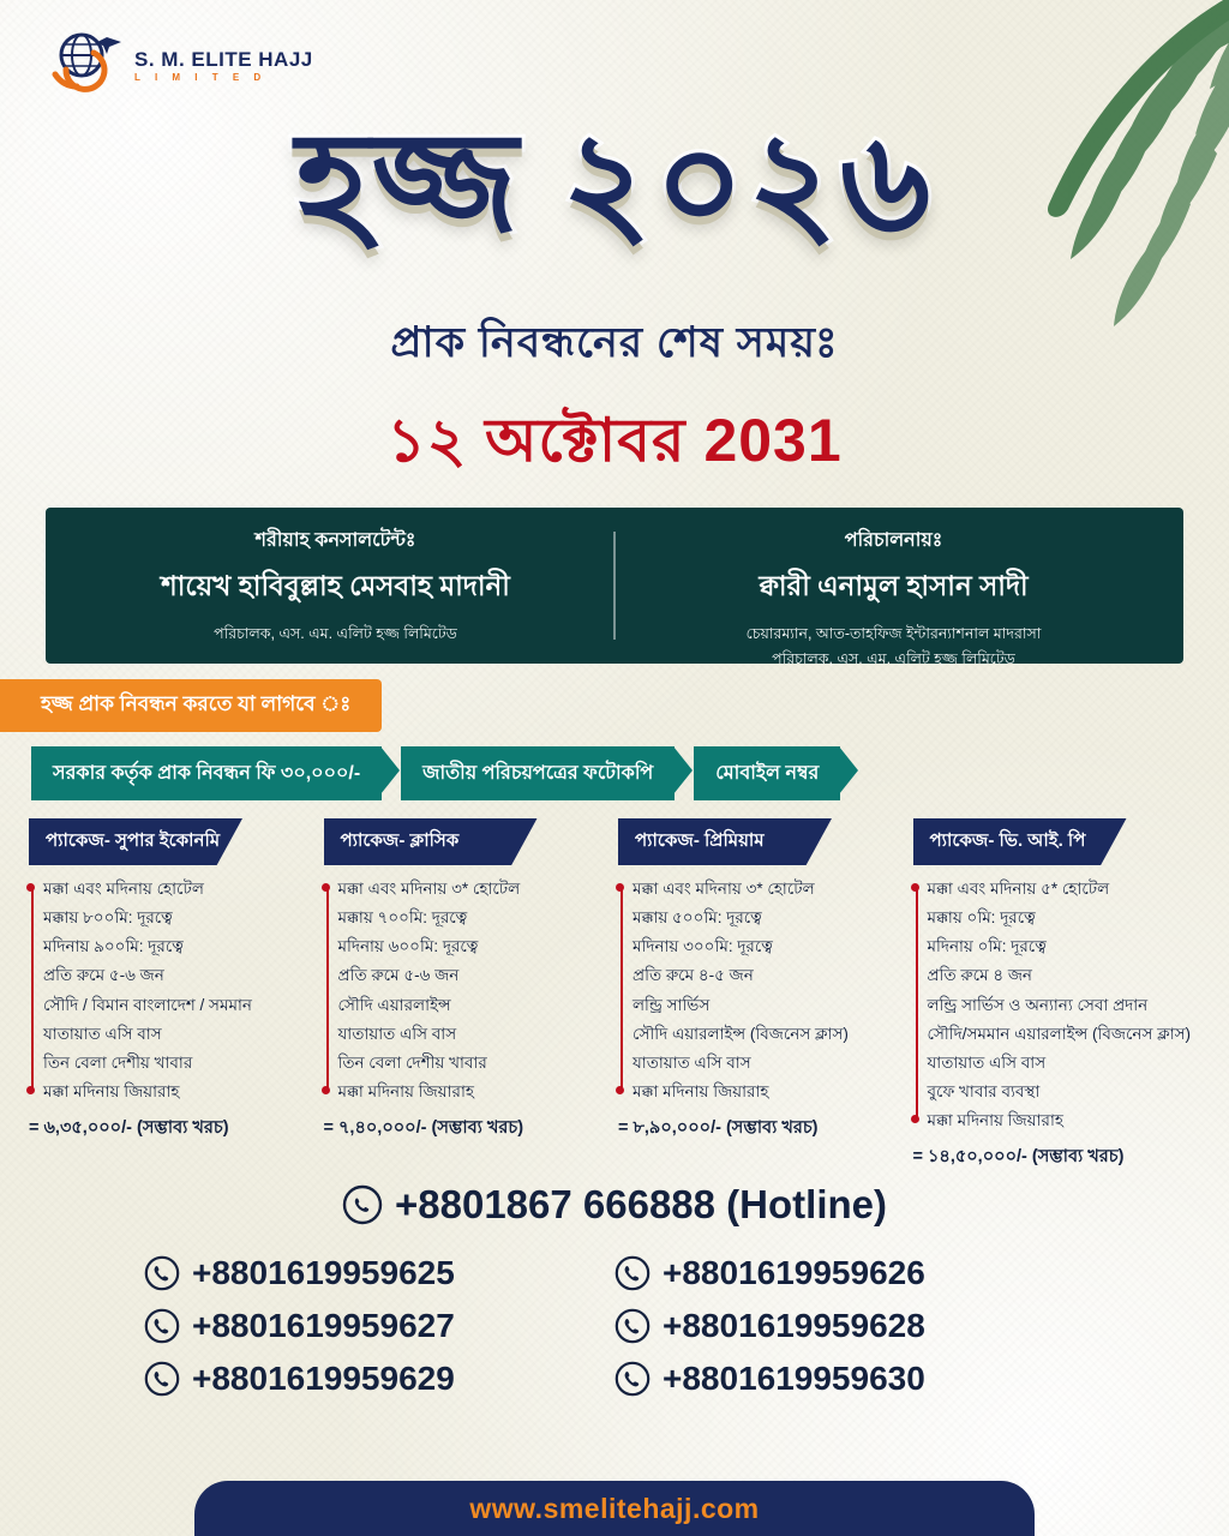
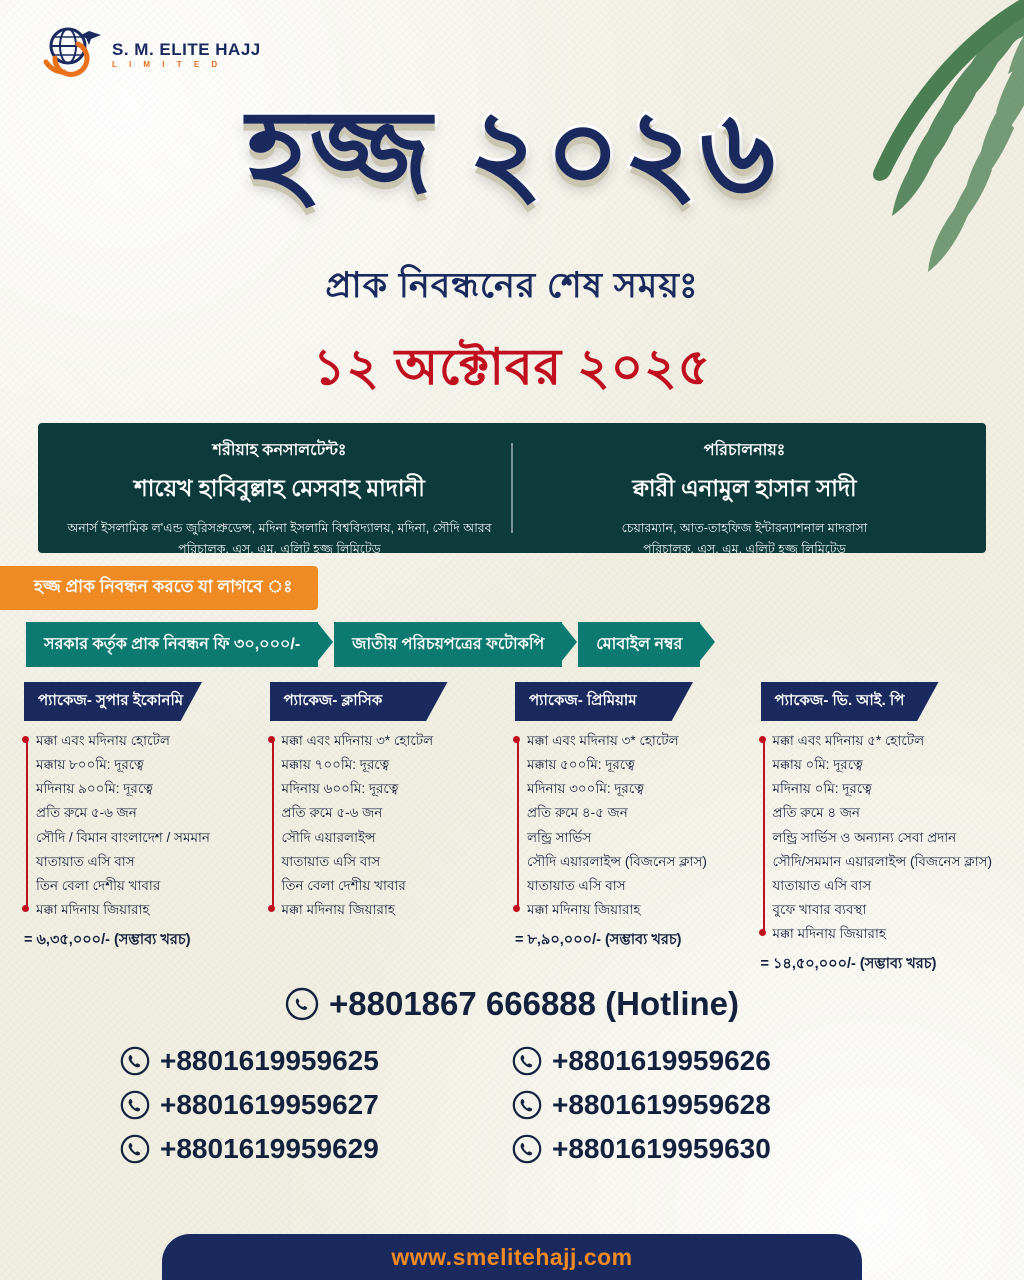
  S. M. ELITE HAJJ
  L I M I T E D
  হজ্জ ২০২৬
  প্রাক নিবন্ধনের শেষ সময়ঃ
- ১২ অক্টোবর 2031
+ ১২ অক্টোবর ২০২৫
  শরীয়াহ কনসালটেন্টঃ
  শায়েখ হাবিবুল্লাহ মেসবাহ মাদানী
+ অনার্স ইসলামিক ল'এন্ড জুরিসপ্রুডেন্স, মদিনা ইসলামি বিশ্ববিদ্যালয়, মদিনা, সৌদি আরব
  পরিচালক, এস. এম. এলিট হজ্জ লিমিটেড
  পরিচালনায়ঃ
  ক্বারী এনামুল হাসান সাদী
  চেয়ারম্যান, আত-তাহফিজ ইন্টারন্যাশনাল মাদরাসা
  পরিচালক, এস. এম. এলিট হজ্জ লিমিটেড
  হজ্জ প্রাক নিবন্ধন করতে যা লাগবে ঃ
  সরকার কর্তৃক প্রাক নিবন্ধন ফি ৩০,০০০/-
  জাতীয় পরিচয়পত্রের ফটোকপি
  মোবাইল নম্বর
  প্যাকেজ- সুপার ইকোনমি
  মক্কা এবং মদিনায় হোটেল
  মক্কায় ৮০০মি: দূরত্বে
  মদিনায় ৯০০মি: দূরত্বে
  প্রতি রুমে ৫-৬ জন
  সৌদি / বিমান বাংলাদেশ / সমমান
  যাতায়াত এসি বাস
  তিন বেলা দেশীয় খাবার
  মক্কা মদিনায় জিয়ারাহ
  = ৬,৩৫,০০০/- (সম্ভাব্য খরচ)
  প্যাকেজ- ক্লাসিক
  মক্কা এবং মদিনায় ৩* হোটেল
  মক্কায় ৭০০মি: দূরত্বে
  মদিনায় ৬০০মি: দূরত্বে
  প্রতি রুমে ৫-৬ জন
  সৌদি এয়ারলাইন্স
  যাতায়াত এসি বাস
  তিন বেলা দেশীয় খাবার
  মক্কা মদিনায় জিয়ারাহ
- = ৭,৪০,০০০/- (সম্ভাব্য খরচ)
  প্যাকেজ- প্রিমিয়াম
  মক্কা এবং মদিনায় ৩* হোটেল
  মক্কায় ৫০০মি: দূরত্বে
  মদিনায় ৩০০মি: দূরত্বে
  প্রতি রুমে ৪-৫ জন
  লন্ড্রি সার্ভিস
  সৌদি এয়ারলাইন্স (বিজনেস ক্লাস)
  যাতায়াত এসি বাস
  মক্কা মদিনায় জিয়ারাহ
  = ৮,৯০,০০০/- (সম্ভাব্য খরচ)
  প্যাকেজ- ভি. আই. পি
  মক্কা এবং মদিনায় ৫* হোটেল
  মক্কায় ০মি: দূরত্বে
  মদিনায় ০মি: দূরত্বে
  প্রতি রুমে ৪ জন
  লন্ড্রি সার্ভিস ও অন্যান্য সেবা প্রদান
  সৌদি/সমমান এয়ারলাইন্স (বিজনেস ক্লাস)
  যাতায়াত এসি বাস
  বুফে খাবার ব্যবস্থা
  মক্কা মদিনায় জিয়ারাহ
  = ১৪,৫০,০০০/- (সম্ভাব্য খরচ)
  +8801867 666888 (Hotline)
  +8801619959625
  +8801619959626
  +8801619959627
  +8801619959628
  +8801619959629
  +8801619959630
  www.smelitehajj.com
